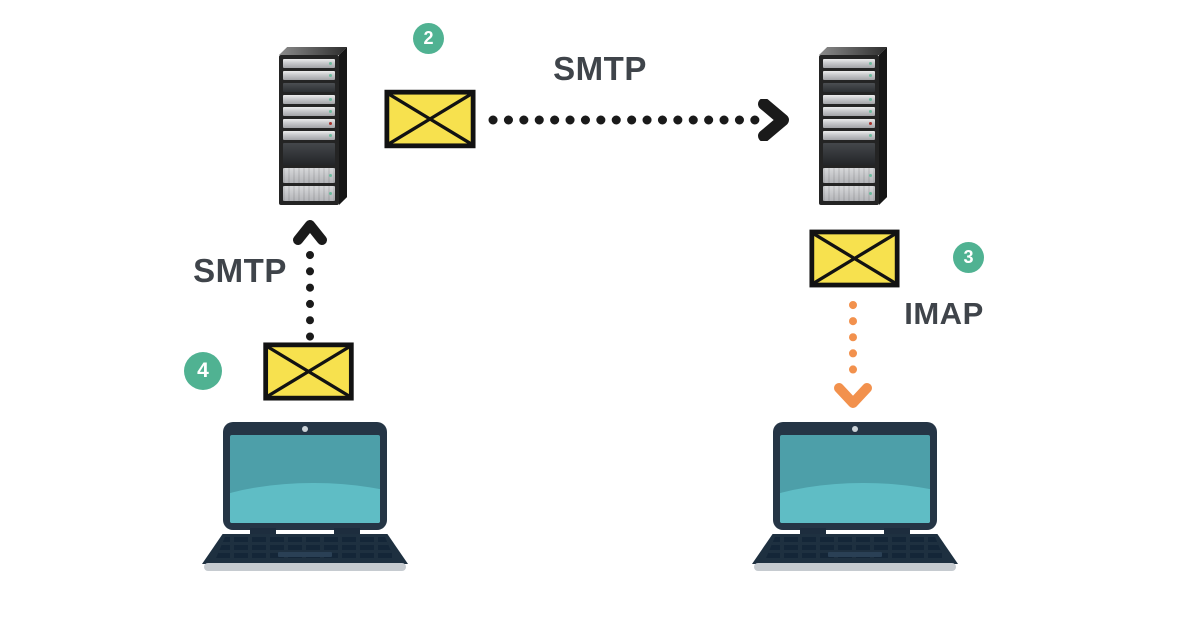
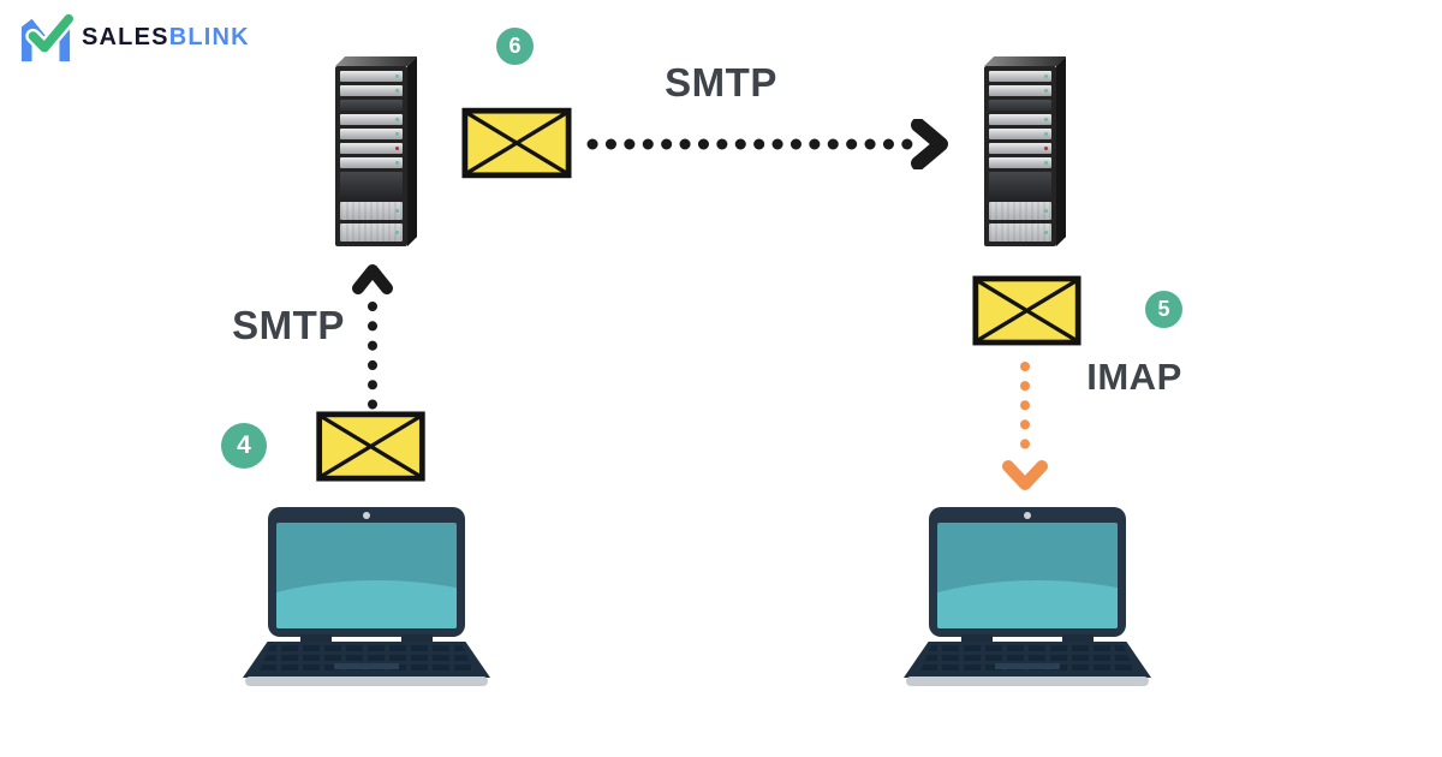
+ SALESBLINK
  4
- 2
+ 6
- 3
+ 5
  SMTP
  SMTP
  IMAP
